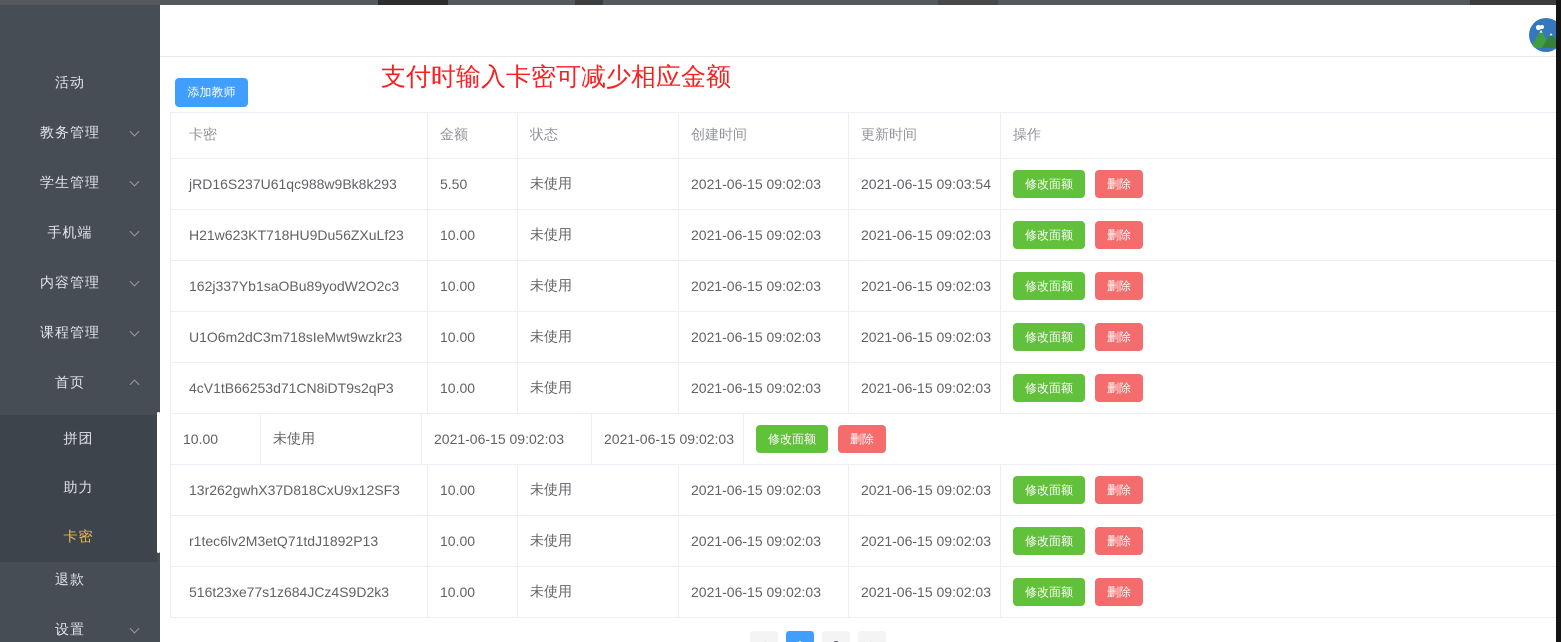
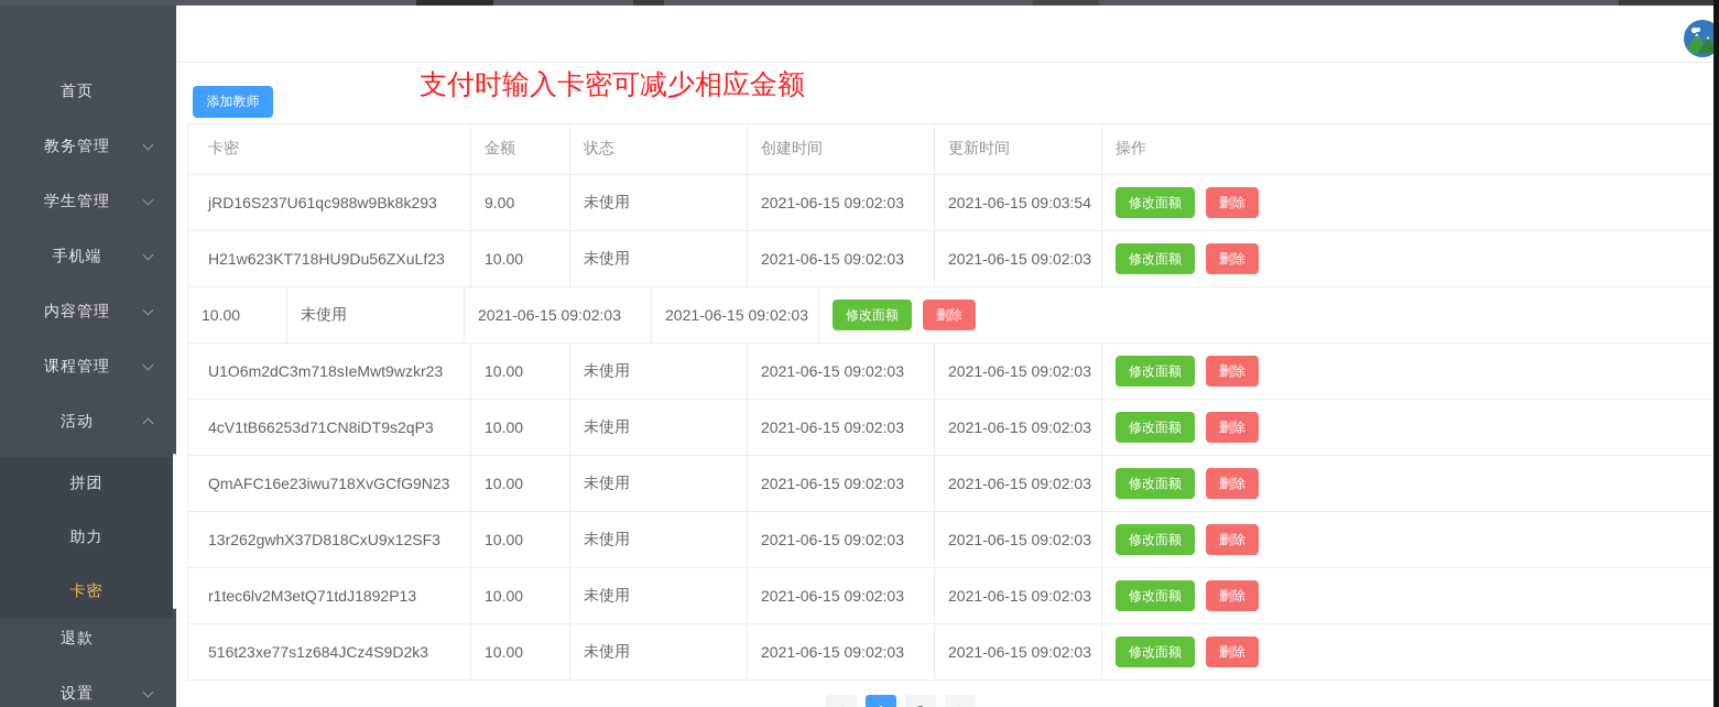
- 活动
+ 首页
  教务管理
  学生管理
  手机端
  内容管理
  课程管理
- 首页
+ 活动
  拼团
  助力
  卡密
  退款
  设置
  添加教师
  支付时输入卡密可减少相应金额
  卡密
  金额
  状态
  创建时间
  更新时间
  操作
  jRD16S237U61qc988w9Bk8k293
- 5.50
+ 9.00
  未使用
  2021-06-15 09:02:03
  2021-06-15 09:03:54
  修改面额
  删除
  H21w623KT718HU9Du56ZXuLf23
  10.00
  未使用
  2021-06-15 09:02:03
  2021-06-15 09:02:03
  修改面额
  删除
- 162j337Yb1saOBu89yodW2O2c3
  10.00
  未使用
  2021-06-15 09:02:03
  2021-06-15 09:02:03
  修改面额
  删除
  U1O6m2dC3m718sIeMwt9wzkr23
  10.00
  未使用
  2021-06-15 09:02:03
  2021-06-15 09:02:03
  修改面额
  删除
  4cV1tB66253d71CN8iDT9s2qP3
  10.00
  未使用
  2021-06-15 09:02:03
  2021-06-15 09:02:03
  修改面额
  删除
+ QmAFC16e23iwu718XvGCfG9N23
  10.00
  未使用
  2021-06-15 09:02:03
  2021-06-15 09:02:03
  修改面额
  删除
  13r262gwhX37D818CxU9x12SF3
  10.00
  未使用
  2021-06-15 09:02:03
  2021-06-15 09:02:03
  修改面额
  删除
  r1tec6lv2M3etQ71tdJ1892P13
  10.00
  未使用
  2021-06-15 09:02:03
  2021-06-15 09:02:03
  修改面额
  删除
  516t23xe77s1z684JCz4S9D2k3
  10.00
  未使用
  2021-06-15 09:02:03
  2021-06-15 09:02:03
  修改面额
  删除
